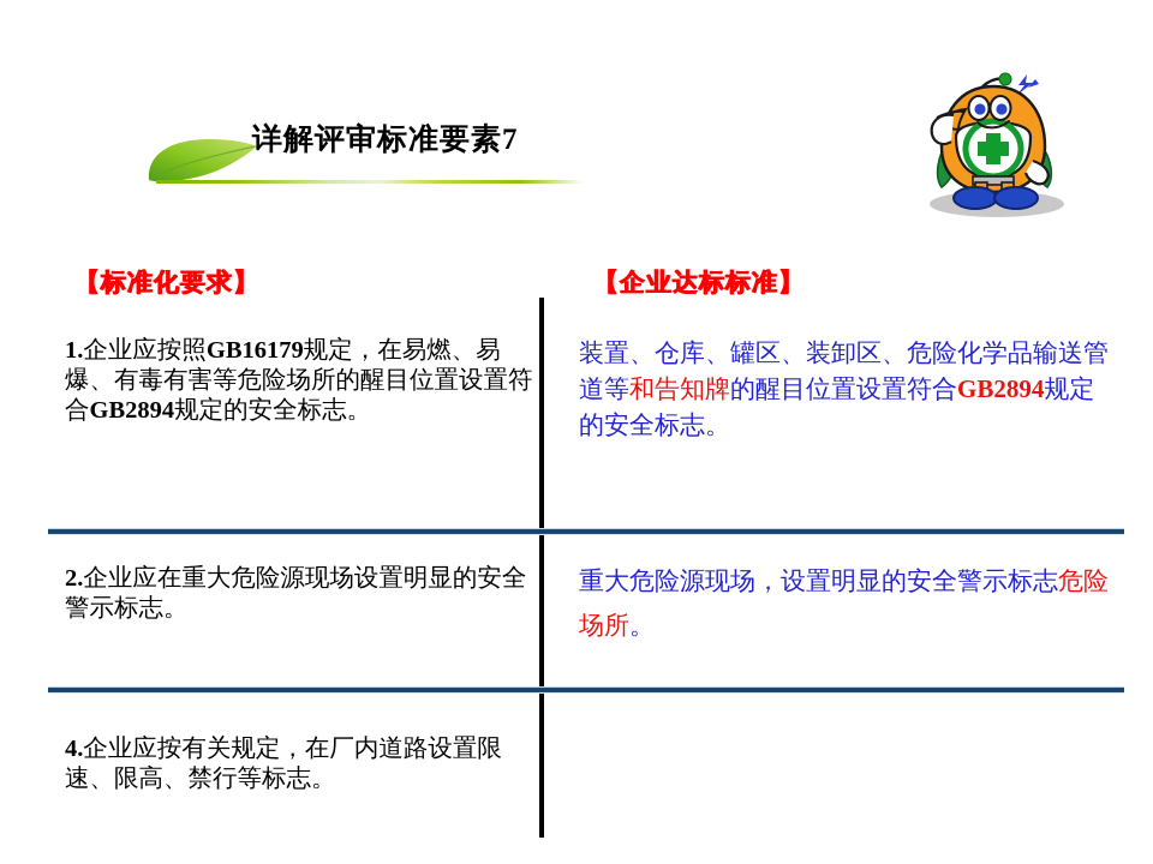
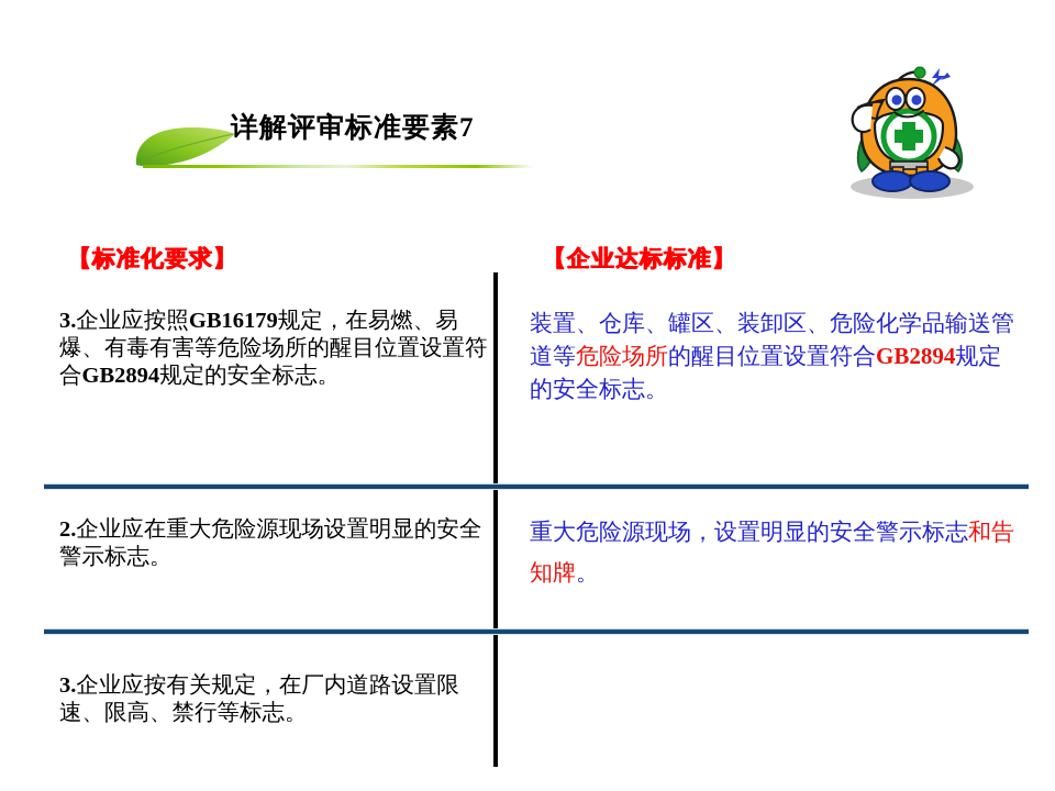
  详解评审标准要素7
  【标准化要求】
  【企业达标标准】
- 1.企业应按照GB16179规定，在易燃、易爆、有毒有害等危险场所的醒目位置设置符合GB2894规定的安全标志。
+ 3.企业应按照GB16179规定，在易燃、易爆、有毒有害等危险场所的醒目位置设置符合GB2894规定的安全标志。
- 装置、仓库、罐区、装卸区、危险化学品输送管道等和告知牌的醒目位置设置符合GB2894规定的安全标志。
+ 装置、仓库、罐区、装卸区、危险化学品输送管道等危险场所的醒目位置设置符合GB2894规定的安全标志。
  2.企业应在重大危险源现场设置明显的安全警示标志。
- 重大危险源现场，设置明显的安全警示标志危险场所。
+ 重大危险源现场，设置明显的安全警示标志和告知牌。
- 4.企业应按有关规定，在厂内道路设置限速、限高、禁行等标志。
+ 3.企业应按有关规定，在厂内道路设置限速、限高、禁行等标志。
